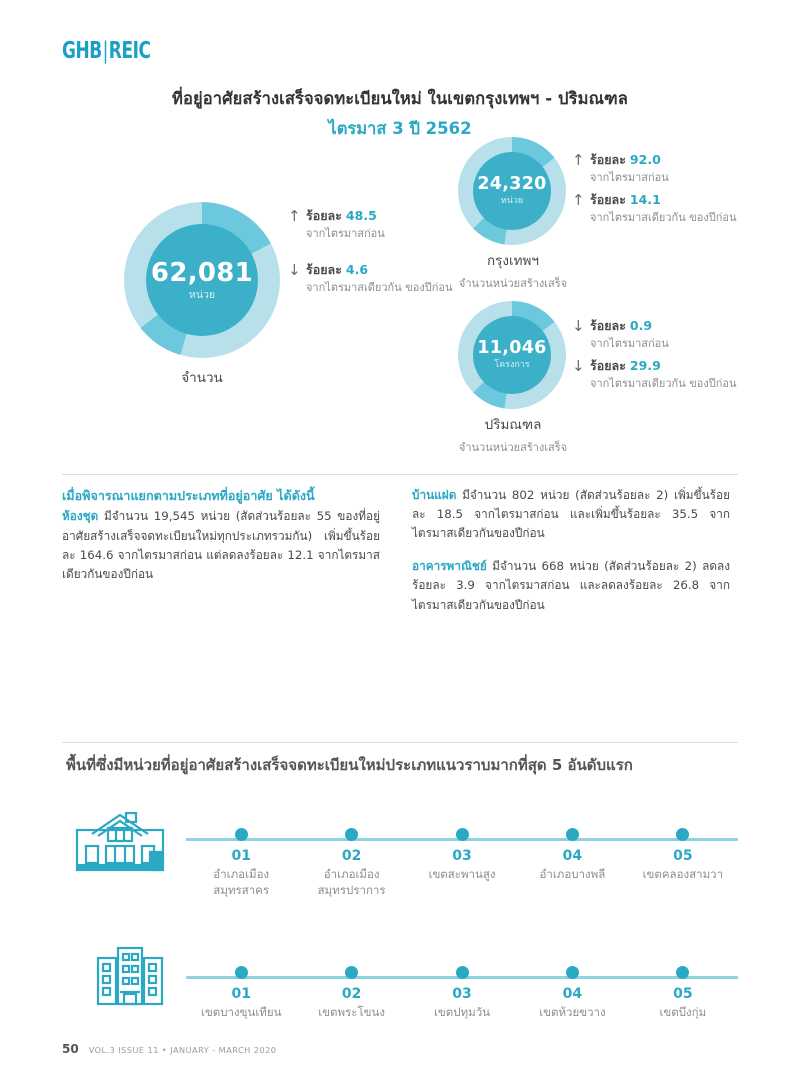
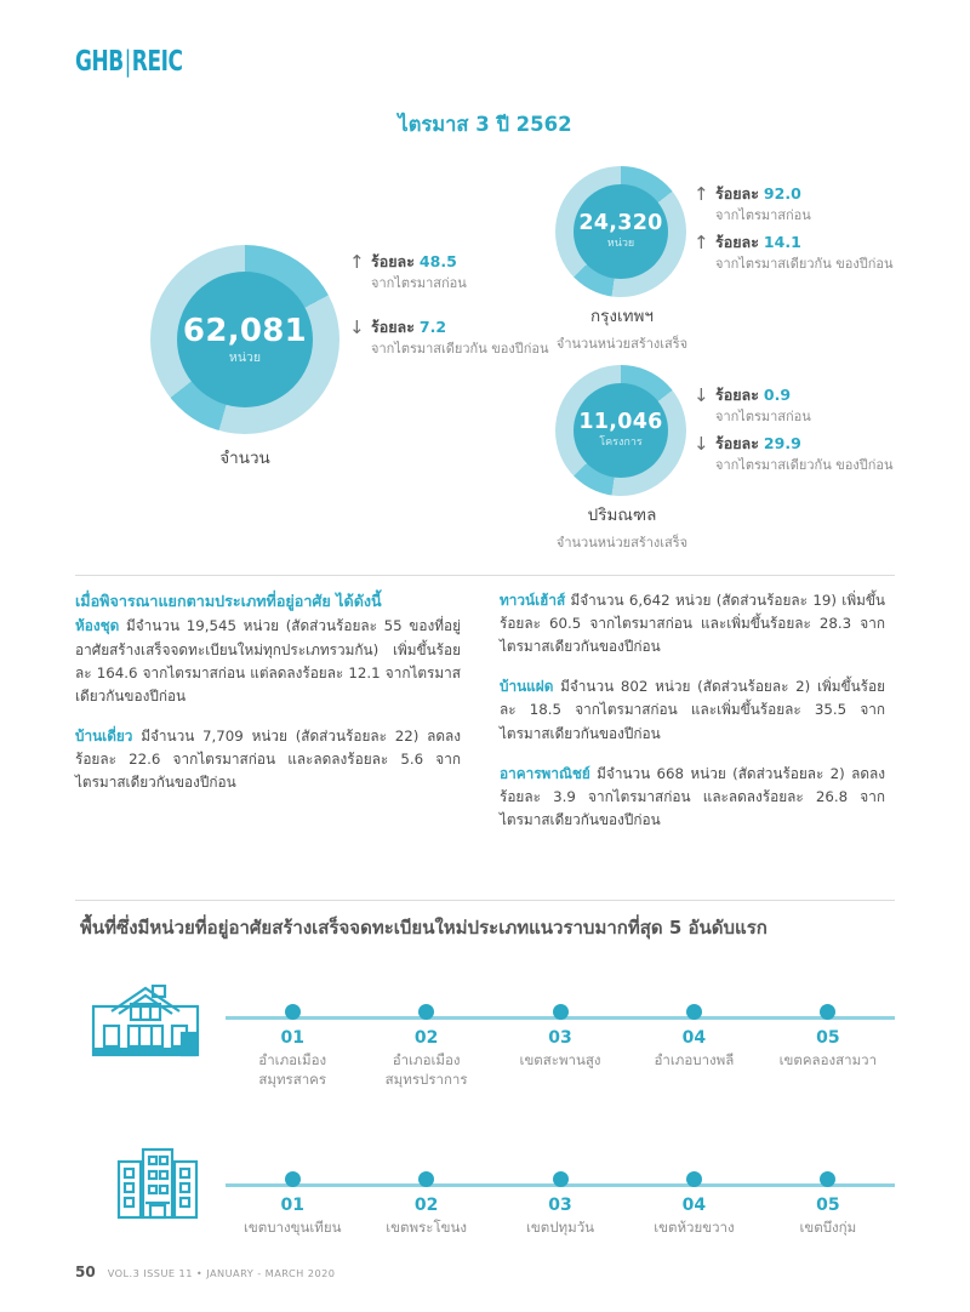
  GHB|REIC
- ที่อยู่อาศัยสร้างเสร็จจดทะเบียนใหม่ ในเขตกรุงเทพฯ - ปริมณฑล
  ไตรมาส 3 ปี 2562
  62,081
  หน่วย
  จำนวน
  ↑
  ร้อยละ 48.5
  จากไตรมาสก่อน
  ↓
- ร้อยละ 4.6
+ ร้อยละ 7.2
  จากไตรมาสเดียวกัน ของปีก่อน
  24,320
  หน่วย
  กรุงเทพฯ
  จำนวนหน่วยสร้างเสร็จ
  ↑
  ร้อยละ 92.0
  จากไตรมาสก่อน
  ↑
  ร้อยละ 14.1
  จากไตรมาสเดียวกัน ของปีก่อน
  11,046
  โครงการ
  ปริมณฑล
  จำนวนหน่วยสร้างเสร็จ
  ↓
  ร้อยละ 0.9
  จากไตรมาสก่อน
  ↓
  ร้อยละ 29.9
  จากไตรมาสเดียวกัน ของปีก่อน
  เมื่อพิจารณาแยกตามประเภทที่อยู่อาศัย ได้ดังนี้
  ห้องชุด มีจำนวน 19,545 หน่วย (สัดส่วนร้อยละ 55 ของที่อยู่อาศัยสร้างเสร็จจดทะเบียนใหม่ทุกประเภทรวมกัน) เพิ่มขึ้นร้อยละ 164.6 จากไตรมาสก่อน แต่ลดลงร้อยละ 12.1 จากไตรมาสเดียวกันของปีก่อน
+ บ้านเดี่ยว มีจำนวน 7,709 หน่วย (สัดส่วนร้อยละ 22) ลดลงร้อยละ 22.6 จากไตรมาสก่อน และลดลงร้อยละ 5.6 จากไตรมาสเดียวกันของปีก่อน
+ ทาวน์เฮ้าส์ มีจำนวน 6,642 หน่วย (สัดส่วนร้อยละ 19) เพิ่มขึ้นร้อยละ 60.5 จากไตรมาสก่อน และเพิ่มขึ้นร้อยละ 28.3 จากไตรมาสเดียวกันของปีก่อน
  บ้านแฝด มีจำนวน 802 หน่วย (สัดส่วนร้อยละ 2) เพิ่มขึ้นร้อยละ 18.5 จากไตรมาสก่อน และเพิ่มขึ้นร้อยละ 35.5 จากไตรมาสเดียวกันของปีก่อน
  อาคารพาณิชย์ มีจำนวน 668 หน่วย (สัดส่วนร้อยละ 2) ลดลงร้อยละ 3.9 จากไตรมาสก่อน และลดลงร้อยละ 26.8 จากไตรมาสเดียวกันของปีก่อน
  พื้นที่ซึ่งมีหน่วยที่อยู่อาศัยสร้างเสร็จจดทะเบียนใหม่ประเภทแนวราบมากที่สุด 5 อันดับแรก
  01
  อำเภอเมือง
  สมุทรสาคร
  02
  อำเภอเมือง
  สมุทรปราการ
  03
  เขตสะพานสูง
  04
  อำเภอบางพลี
  05
  เขตคลองสามวา
  01
  เขตบางขุนเทียน
  02
  เขตพระโขนง
  03
  เขตปทุมวัน
  04
  เขตห้วยขวาง
  05
  เขตบึงกุ่ม
  50
  VOL.3 ISSUE 11 • JANUARY - MARCH 2020
